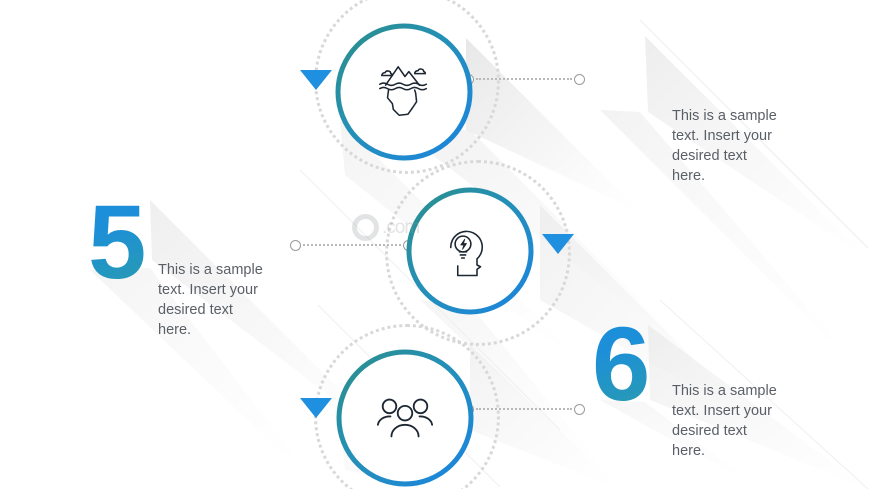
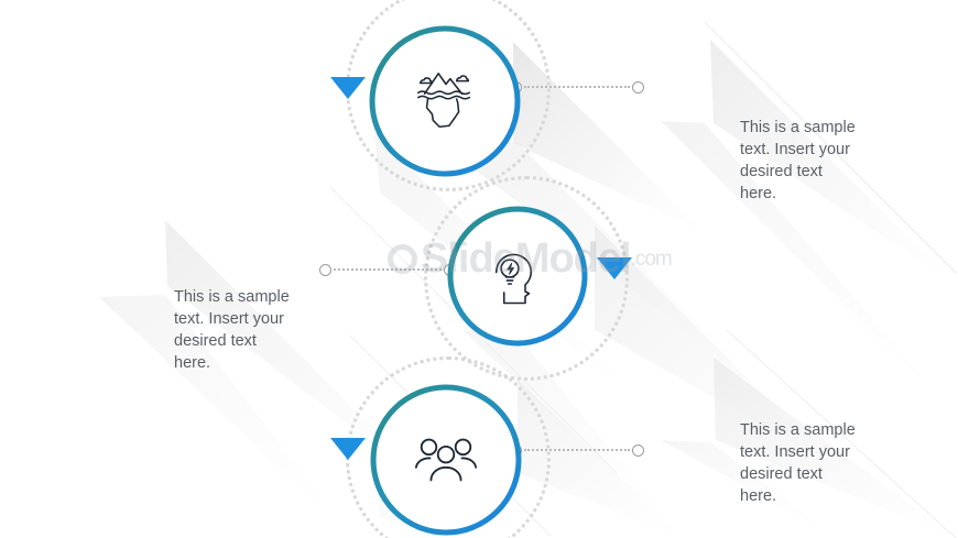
  This is a sample
  text. Insert your
  desired text
  here.
- 5
  This is a sample
  text. Insert your
  desired text
  here.
- 6
  This is a sample
  text. Insert your
  desired text
  here.
+ SlideModel
  .com
